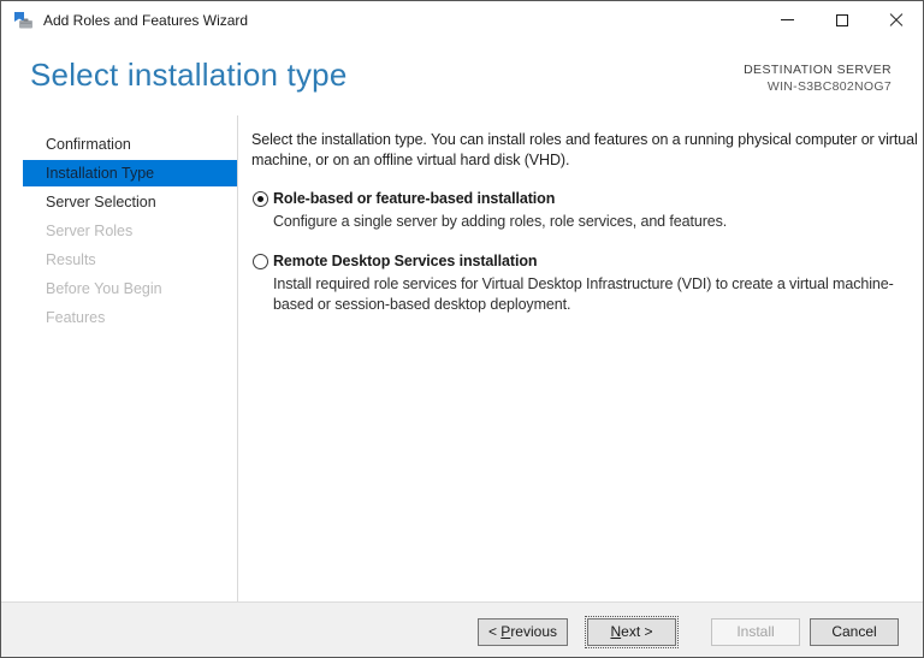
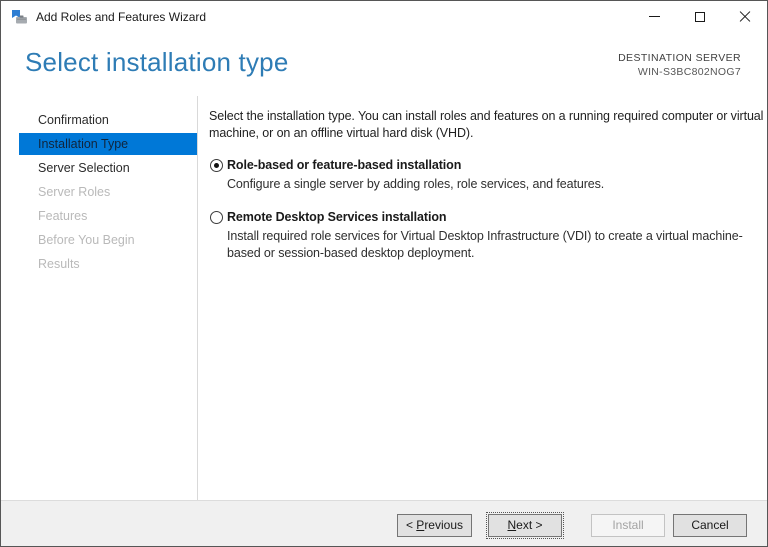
  Add Roles and Features Wizard
  Select installation type
  DESTINATION SERVER
  WIN-S3BC802NOG7
  Confirmation
  Installation Type
  Server Selection
  Server Roles
- Results
+ Features
  Before You Begin
- Features
+ Results
- Select the installation type. You can install roles and features on a running physical computer or virtual machine, or on an offline virtual hard disk (VHD).
+ Select the installation type. You can install roles and features on a running required computer or virtual machine, or on an offline virtual hard disk (VHD).
  Role-based or feature-based installation
  Configure a single server by adding roles, role services, and features.
  Remote Desktop Services installation
  Install required role services for Virtual Desktop Infrastructure (VDI) to create a virtual machine-based or session-based desktop deployment.
  < Previous
  Next >
  Install
  Cancel
